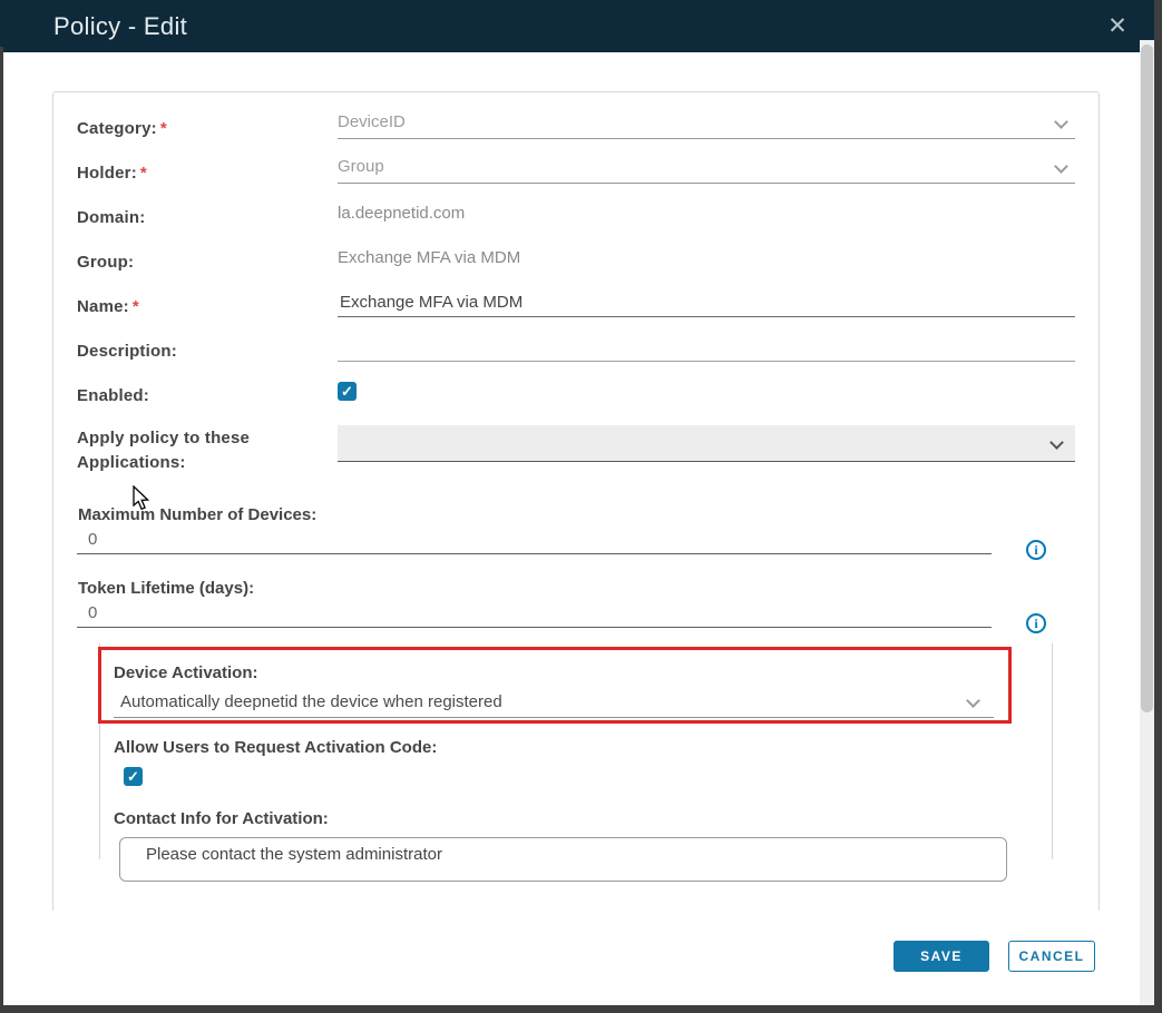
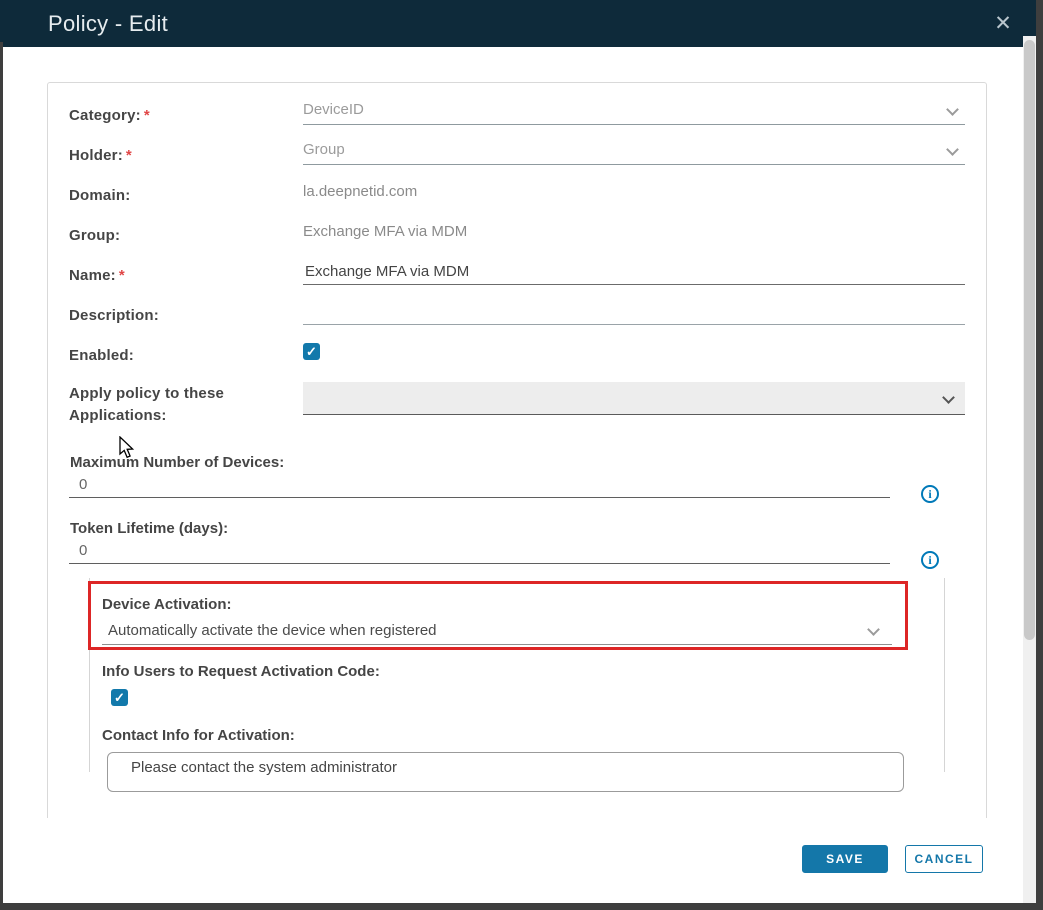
  Policy - Edit
  ✕
  Category: *
  DeviceID
  Holder: *
  Group
  Domain:
  la.deepnetid.com
  Group:
  Exchange MFA via MDM
  Name: *
  Exchange MFA via MDM
  Description:
  Enabled:
  ✓
  Apply policy to these
  Applications:
  Maximum Number of Devices:
  0
  i
  Token Lifetime (days):
  0
  i
  Device Activation:
- Automatically deepnetid the device when registered
+ Automatically activate the device when registered
- Allow Users to Request Activation Code:
+ Info Users to Request Activation Code:
  ✓
  Contact Info for Activation:
  Please contact the system administrator
  SAVE
  CANCEL
